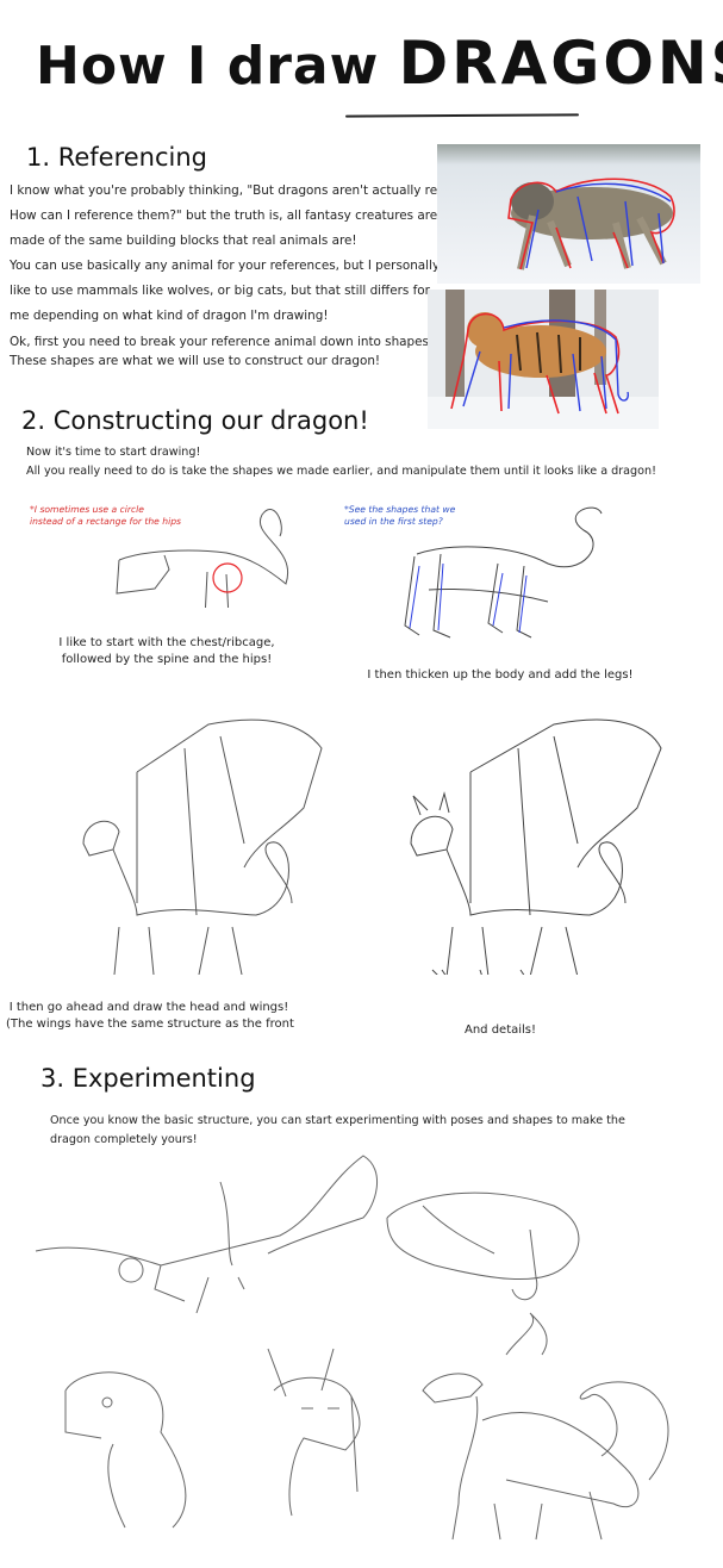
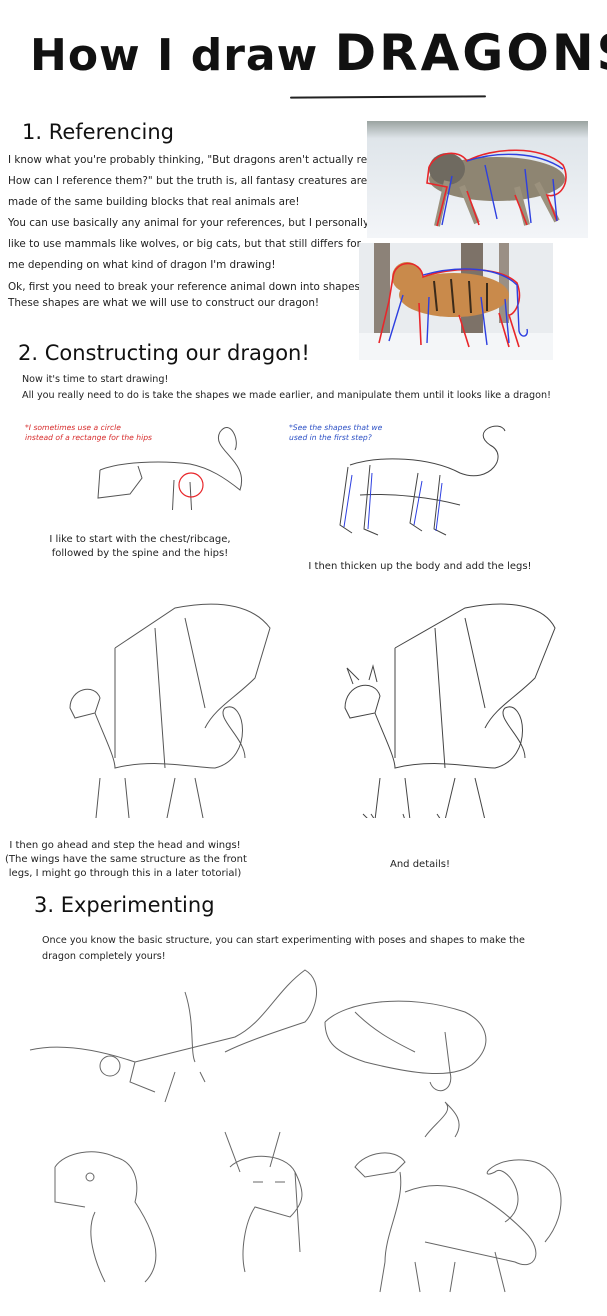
  How I draw DRAGON
  1. Referencing
  I know what you're probably thinking, "But dragons aren't actually re
  How can I reference them?" but the truth is, all fantasy creatures are
  made of the same building blocks that real animals are!
  You can use basically any animal for your references, but I personall
  like to use mammals like wolves, or big cats, but that still differs fo
  me depending on what kind of dragon I'm drawing!
  Ok, first you need to break your reference animal down into shapes
  These shapes are what we will use to construct our dragon!
  2. Constructing our dragon!
  Now it's time to start drawing!
  All you really need to do is take the shapes we made earlier, and manipulate them until it looks like a dragon!
  *I sometimes use a circle
  instead of a rectange for the hips
  I like to start with the chest/ribcage,
  followed by the spine and the hips!
  *See the shapes that we
  used in the first step?
  I then thicken up the body and add the legs!
- I then go ahead and draw the head and wings!
+ I then go ahead and step the head and wings!
  (The wings have the same structure as the front
+ legs, I might go through this in a later totorial)
  And details!
  3. Experimenting
  Once you know the basic structure, you can start experimenting with poses and shapes to make the
  dragon completely yours!
